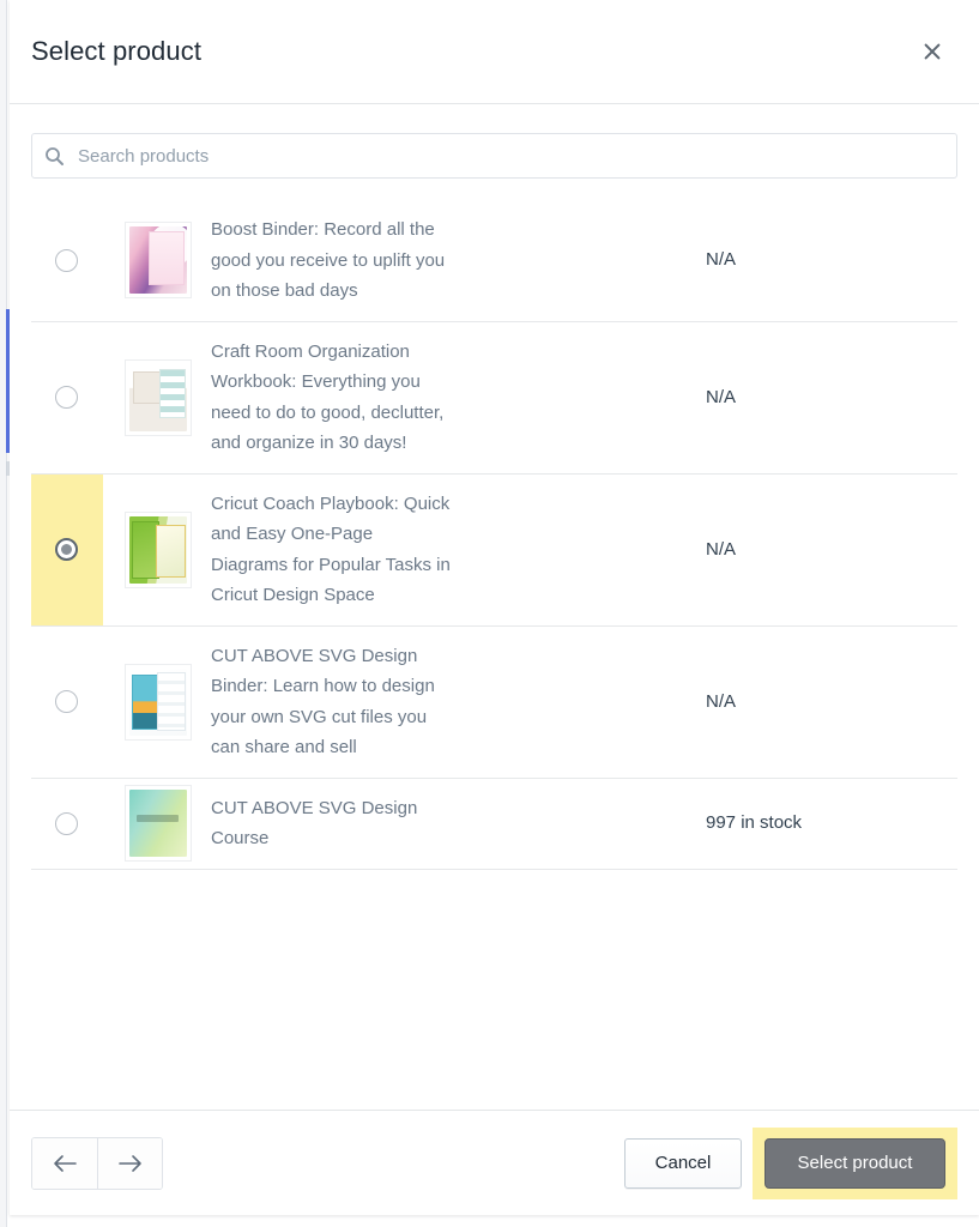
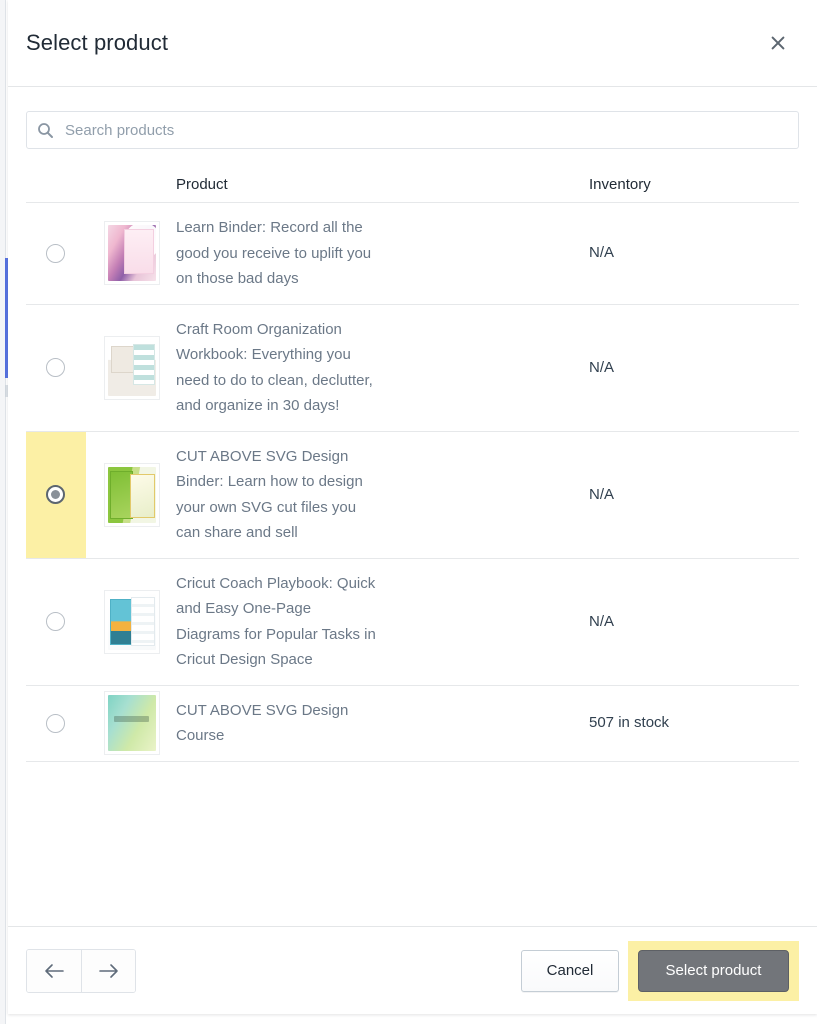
  Select product
  Search products
+ Product
+ Inventory
- Boost Binder: Record all the good you receive to uplift you on those bad days
+ Learn Binder: Record all the good you receive to uplift you on those bad days
  N/A
- Craft Room Organization Workbook: Everything you need to do to good, declutter, and organize in 30 days!
+ Craft Room Organization Workbook: Everything you need to do to clean, declutter, and organize in 30 days!
  N/A
- Cricut Coach Playbook: Quick and Easy One-Page Diagrams for Popular Tasks in Cricut Design Space
+ CUT ABOVE SVG Design Binder: Learn how to design your own SVG cut files you can share and sell
  N/A
- CUT ABOVE SVG Design Binder: Learn how to design your own SVG cut files you can share and sell
+ Cricut Coach Playbook: Quick and Easy One-Page Diagrams for Popular Tasks in Cricut Design Space
  N/A
  CUT ABOVE SVG Design Course
- 997 in stock
+ 507 in stock
  Cancel
  Select product
